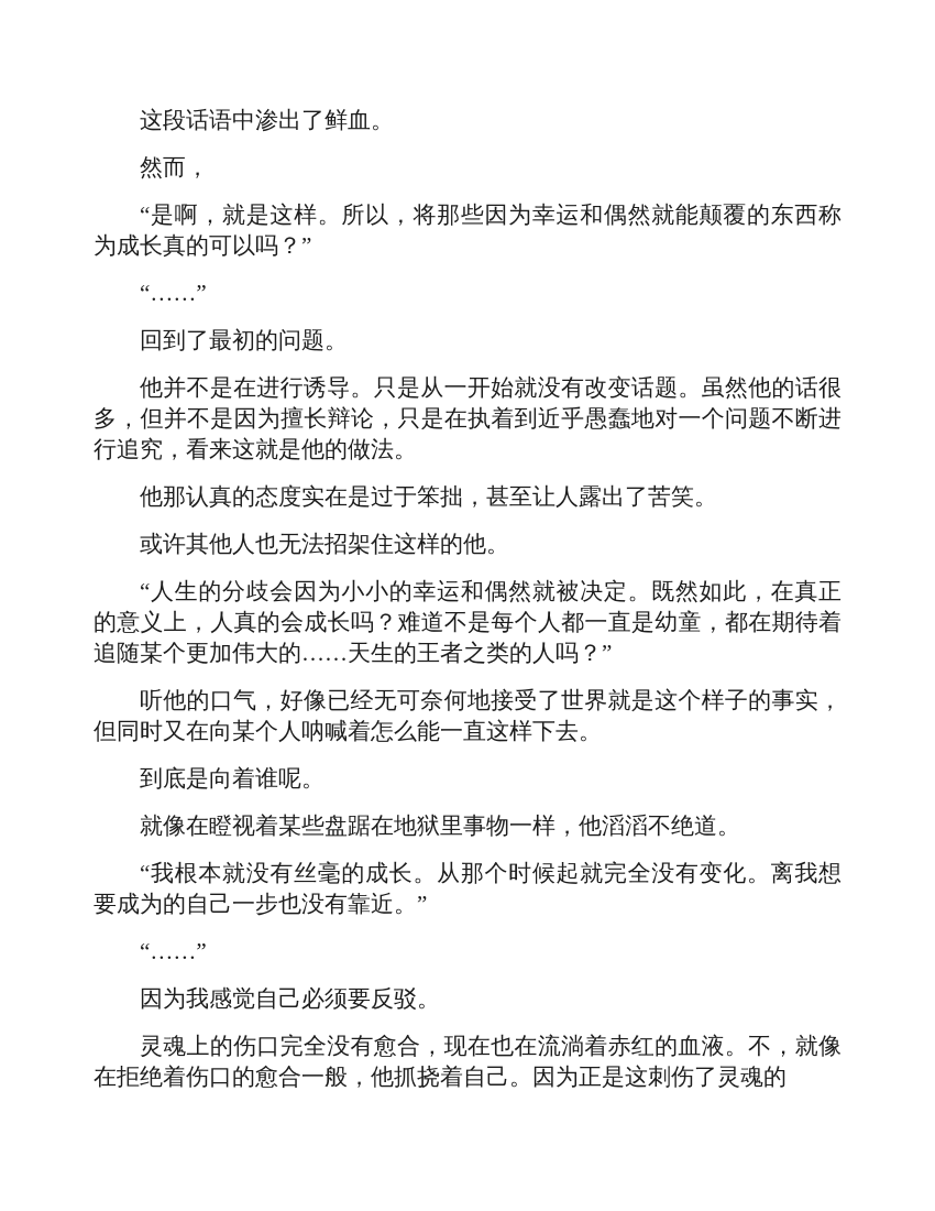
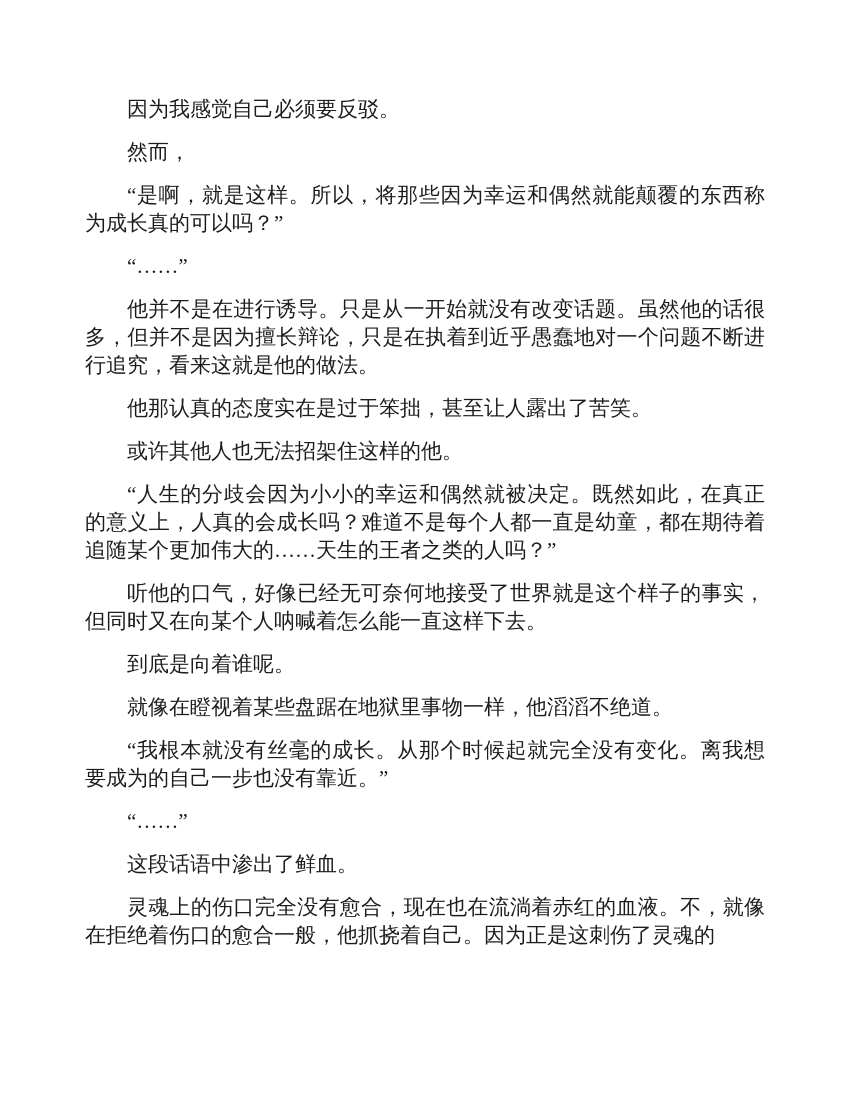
- 这段话语中渗出了鲜血。
+ 因为我感觉自己必须要反驳。
  然而，
  “是啊，就是这样。所以，将那些因为幸运和偶然就能颠覆的东西称为成长真的可以吗？”
  “……”
- 回到了最初的问题。
  他并不是在进行诱导。只是从一开始就没有改变话题。虽然他的话很多，但并不是因为擅长辩论，只是在执着到近乎愚蠢地对一个问题不断进行追究，看来这就是他的做法。
  他那认真的态度实在是过于笨拙，甚至让人露出了苦笑。
  或许其他人也无法招架住这样的他。
  “人生的分歧会因为小小的幸运和偶然就被决定。既然如此，在真正的意义上，人真的会成长吗？难道不是每个人都一直是幼童，都在期待着追随某个更加伟大的……天生的王者之类的人吗？”
  听他的口气，好像已经无可奈何地接受了世界就是这个样子的事实，但同时又在向某个人呐喊着怎么能一直这样下去。
  到底是向着谁呢。
  就像在瞪视着某些盘踞在地狱里事物一样，他滔滔不绝道。
  “我根本就没有丝毫的成长。从那个时候起就完全没有变化。离我想要成为的自己一步也没有靠近。”
  “……”
- 因为我感觉自己必须要反驳。
+ 这段话语中渗出了鲜血。
  灵魂上的伤口完全没有愈合，现在也在流淌着赤红的血液。不，就像在拒绝着伤口的愈合一般，他抓挠着自己。因为正是这刺伤了灵魂的
